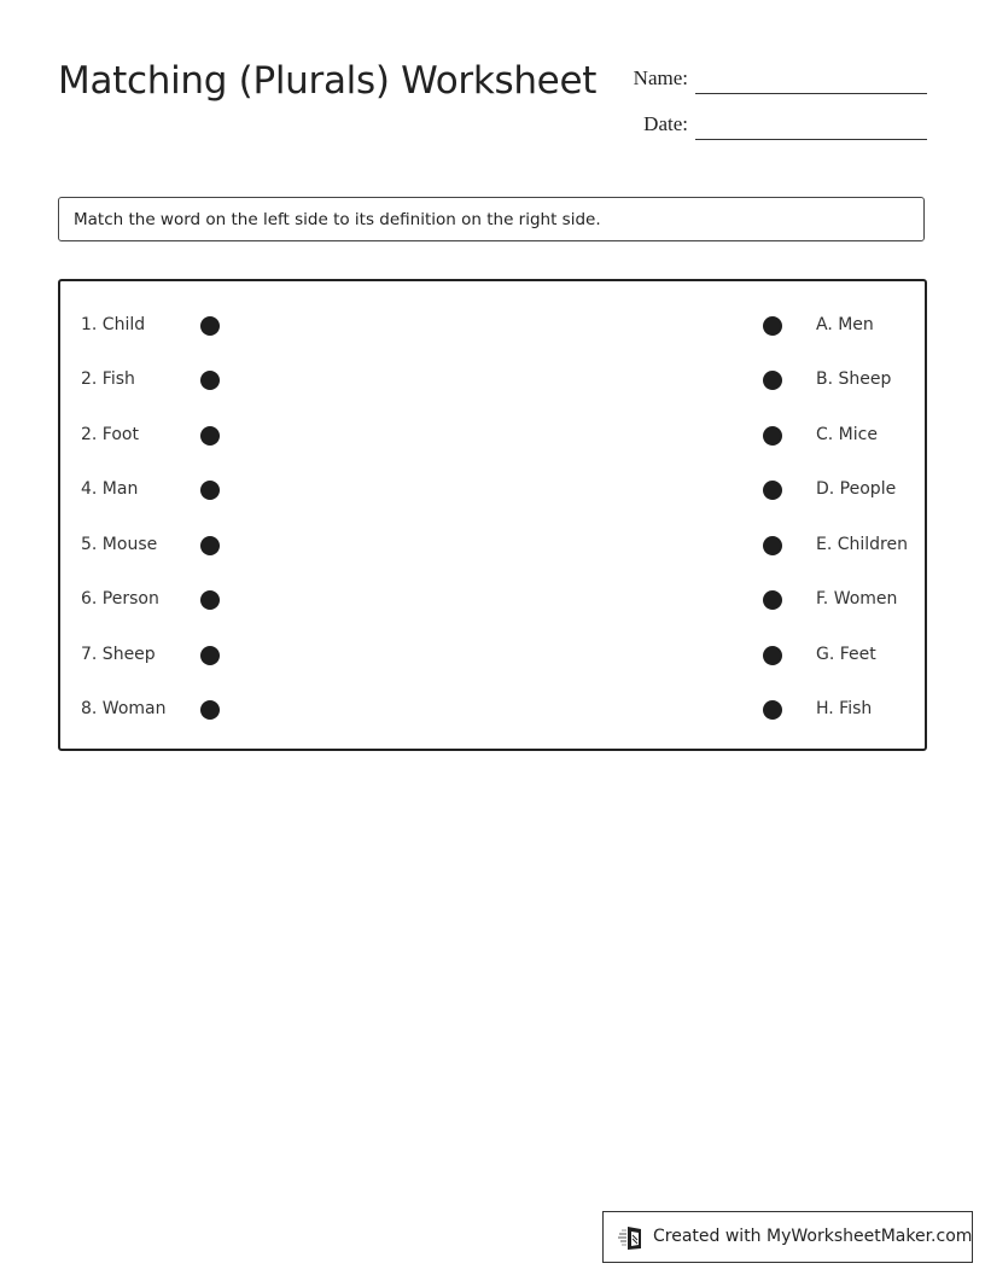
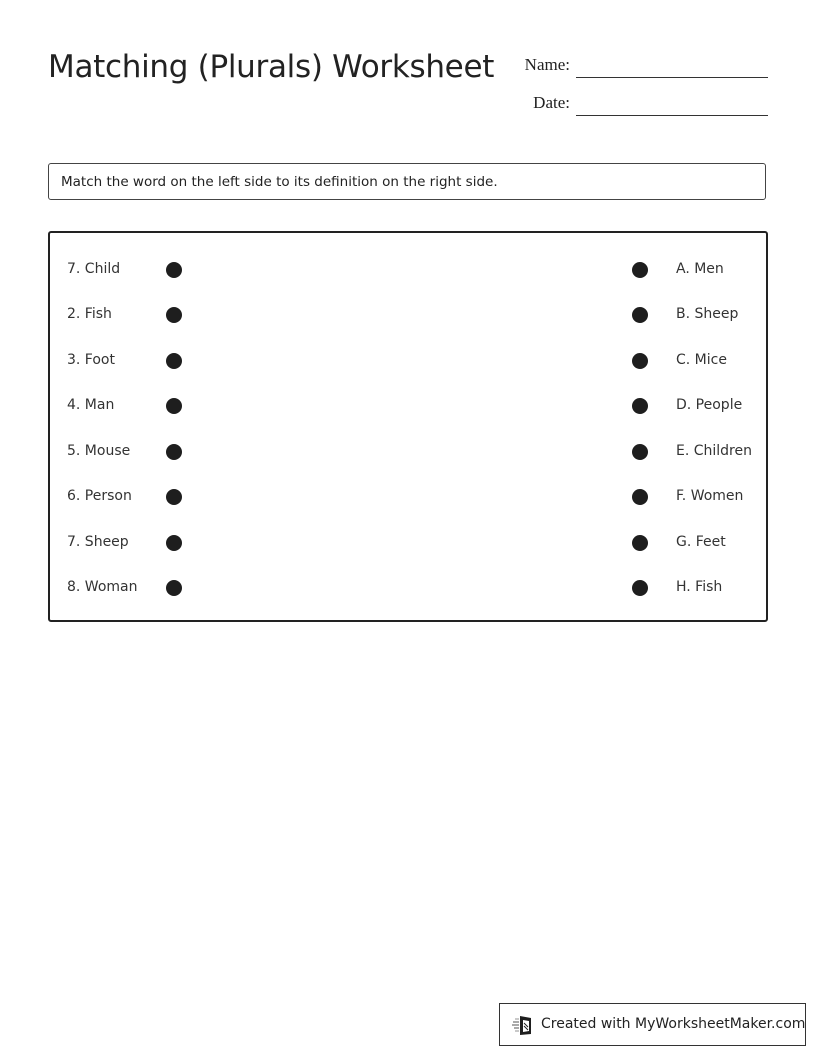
  Matching (Plurals) Worksheet
  Name:
  Date:
  Match the word on the left side to its definition on the right side.
- 1. Child
+ 7. Child
  2. Fish
- 2. Foot
+ 3. Foot
  4. Man
  5. Mouse
  6. Person
  7. Sheep
  8. Woman
  A. Men
  B. Sheep
  C. Mice
  D. People
  E. Children
  F. Women
  G. Feet
  H. Fish
  Created with MyWorksheetMaker.com
